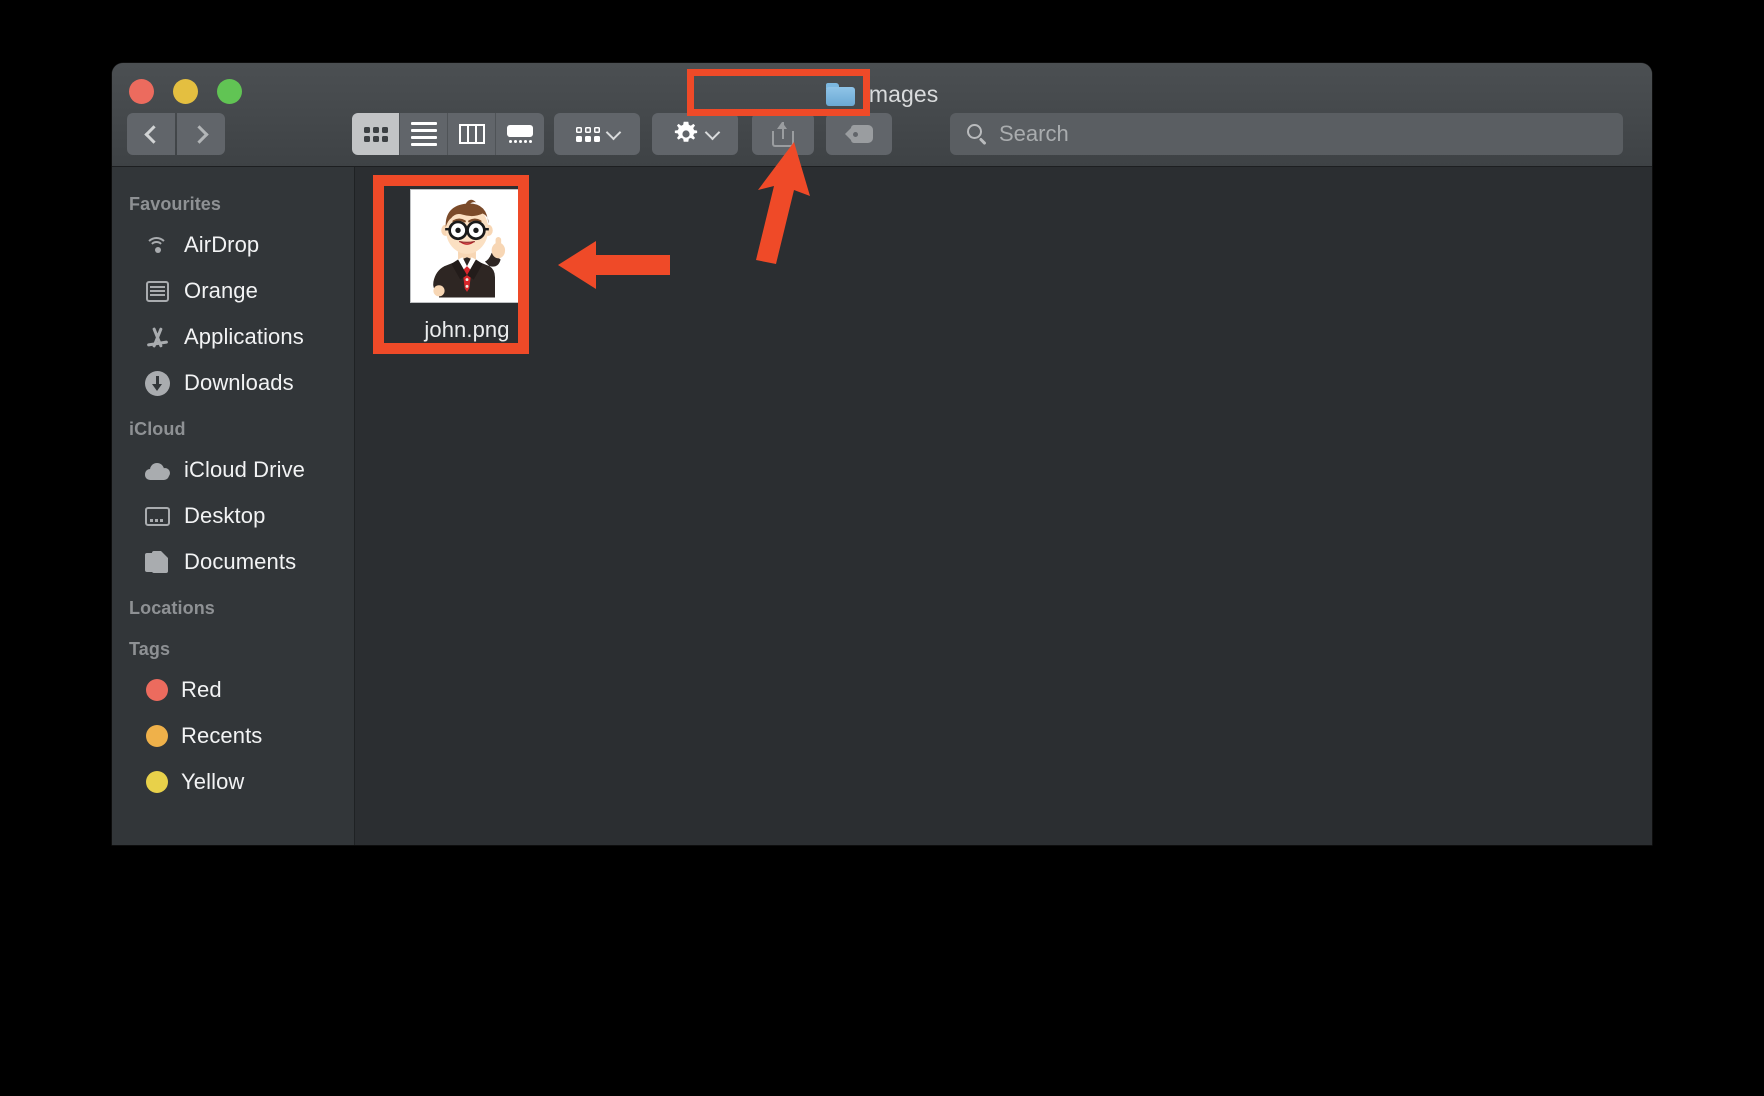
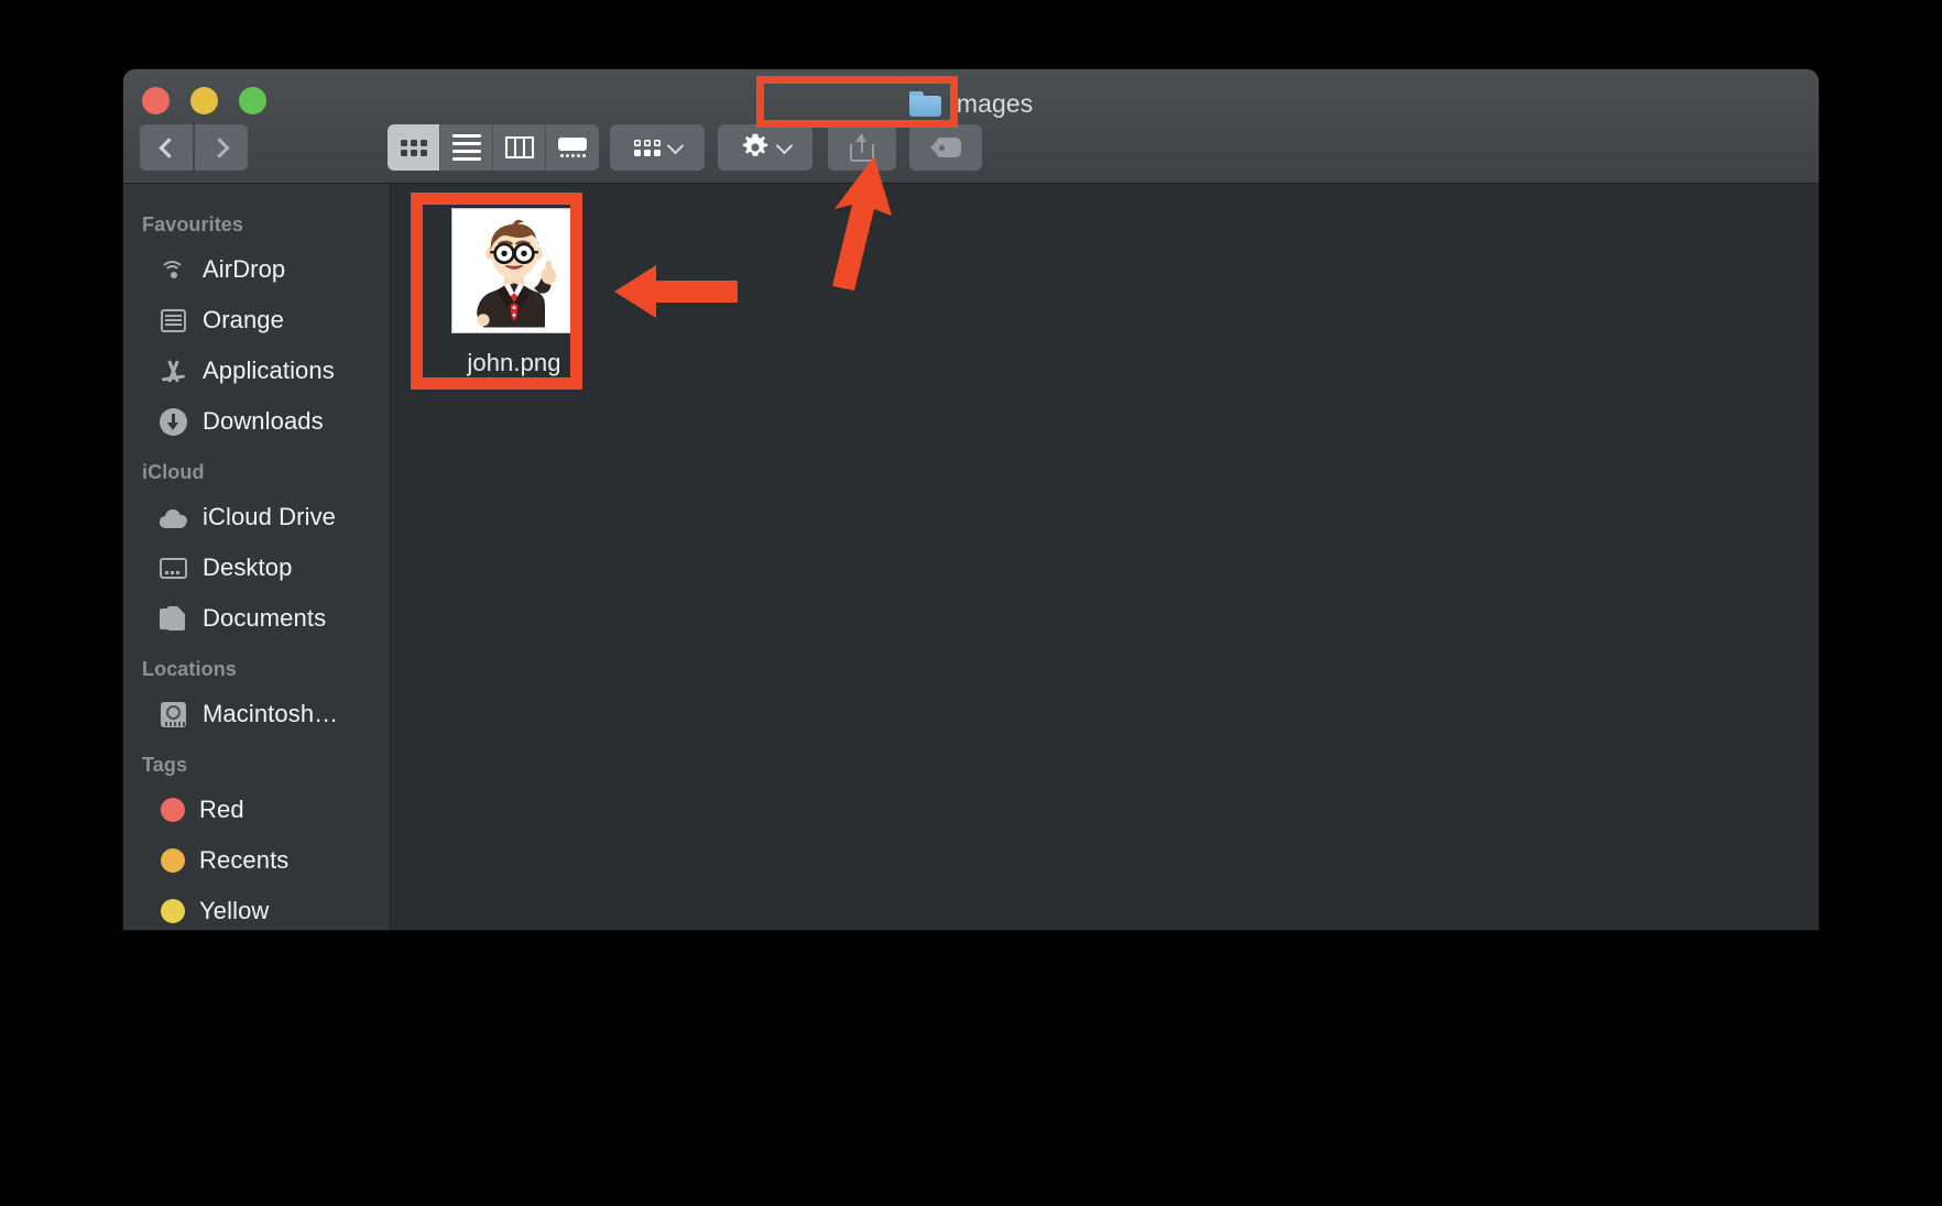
  images
- Search
  Favourites
  AirDrop
  Orange
  Applications
  Downloads
  iCloud
  iCloud Drive
  Desktop
  Documents
  Locations
+ Macintosh…
  Tags
  Red
  Recents
  Yellow
  john.png
